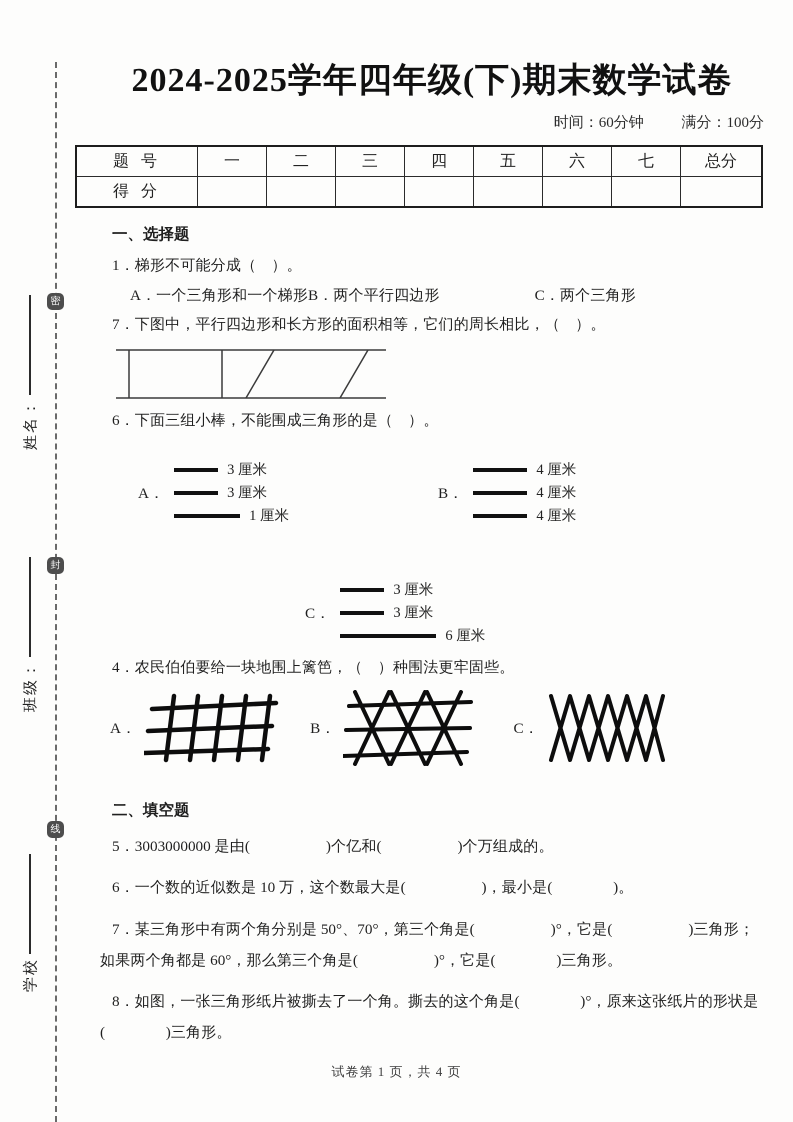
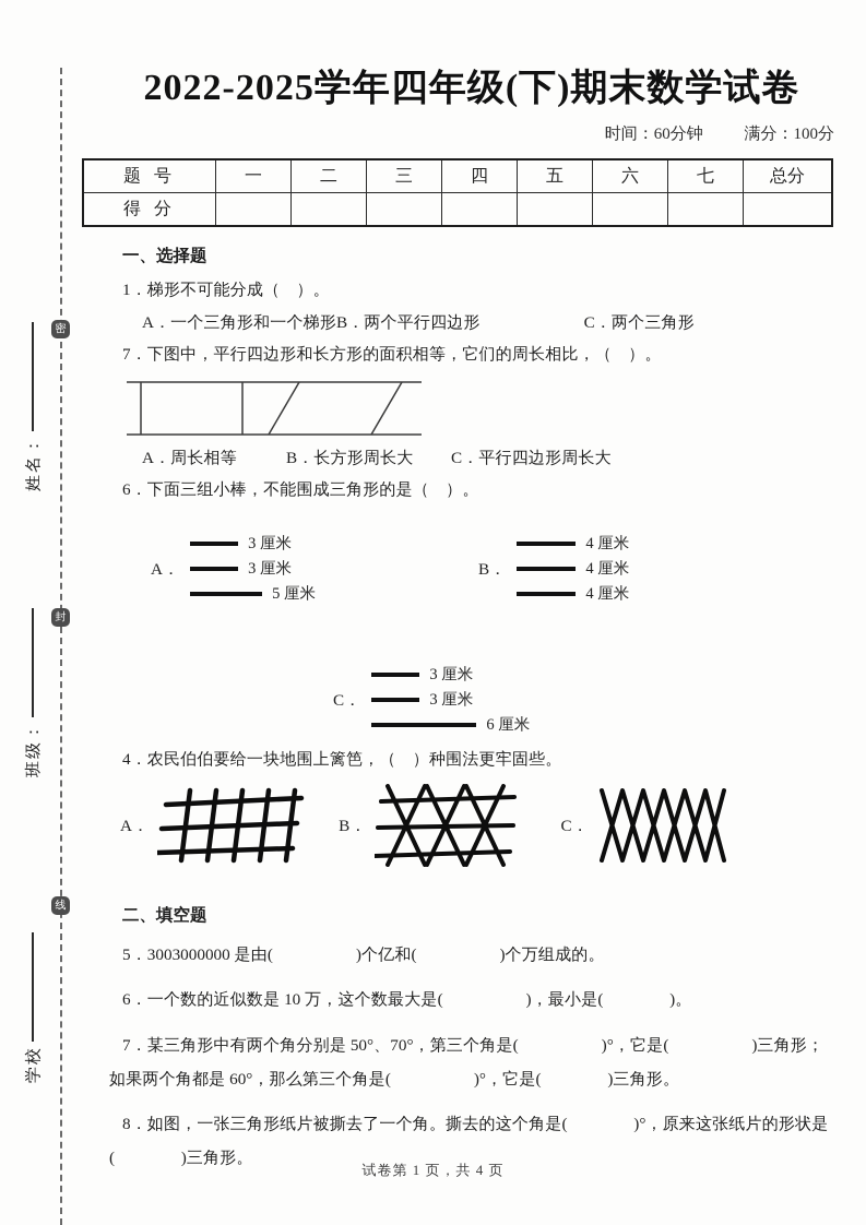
  密
  封
  线
- 2024-2025学年四年级(下)期末数学试卷
+ 2022-2025学年四年级(下)期末数学试卷
  时间：60分钟 满分：100分
  题 号	一	二	三	四	五	六	七	总分
  得 分
  一、选择题
  1．梯形不可能分成（ ）。
  A．一个三角形和一个梯形B．两个平行四边形
  C．两个三角形
  7．下图中，平行四边形和长方形的面积相等，它们的周长相比，（ ）。
+ A．周长相等
+ B．长方形周长大
+ C．平行四边形周长大
  6．下面三组小棒，不能围成三角形的是（ ）。
  A．
  3 厘米
  3 厘米
- 1 厘米
+ 5 厘米
  B．
  4 厘米
  4 厘米
  4 厘米
  C．
  3 厘米
  3 厘米
  6 厘米
  4．农民伯伯要给一块地围上篱笆，（ ）种围法更牢固些。
  A．
  B．
  C．
  二、填空题
  5．3003000000 是由( )个亿和( )个万组成的。
  6．一个数的近似数是 10 万，这个数最大是( )，最小是( )。
  7．某三角形中有两个角分别是 50°、70°，第三个角是( )°，它是( )三角形；如果两个角都是 60°，那么第三个角是( )°，它是( )三角形。
  8．如图，一张三角形纸片被撕去了一个角。撕去的这个角是( )°，原来这张纸片的形状是( )三角形。
  试卷第 1 页，共 4 页
